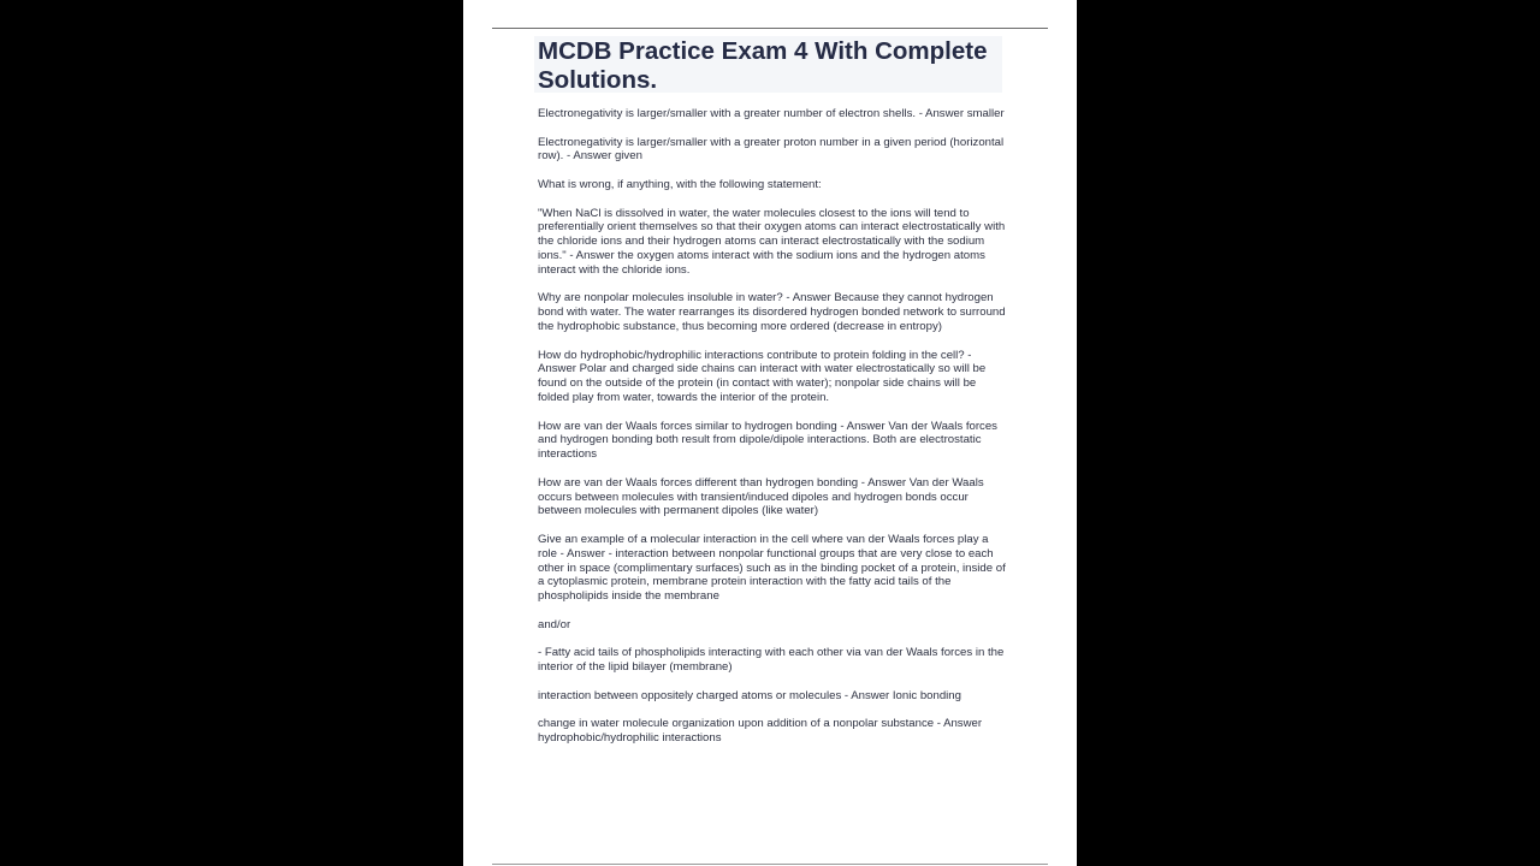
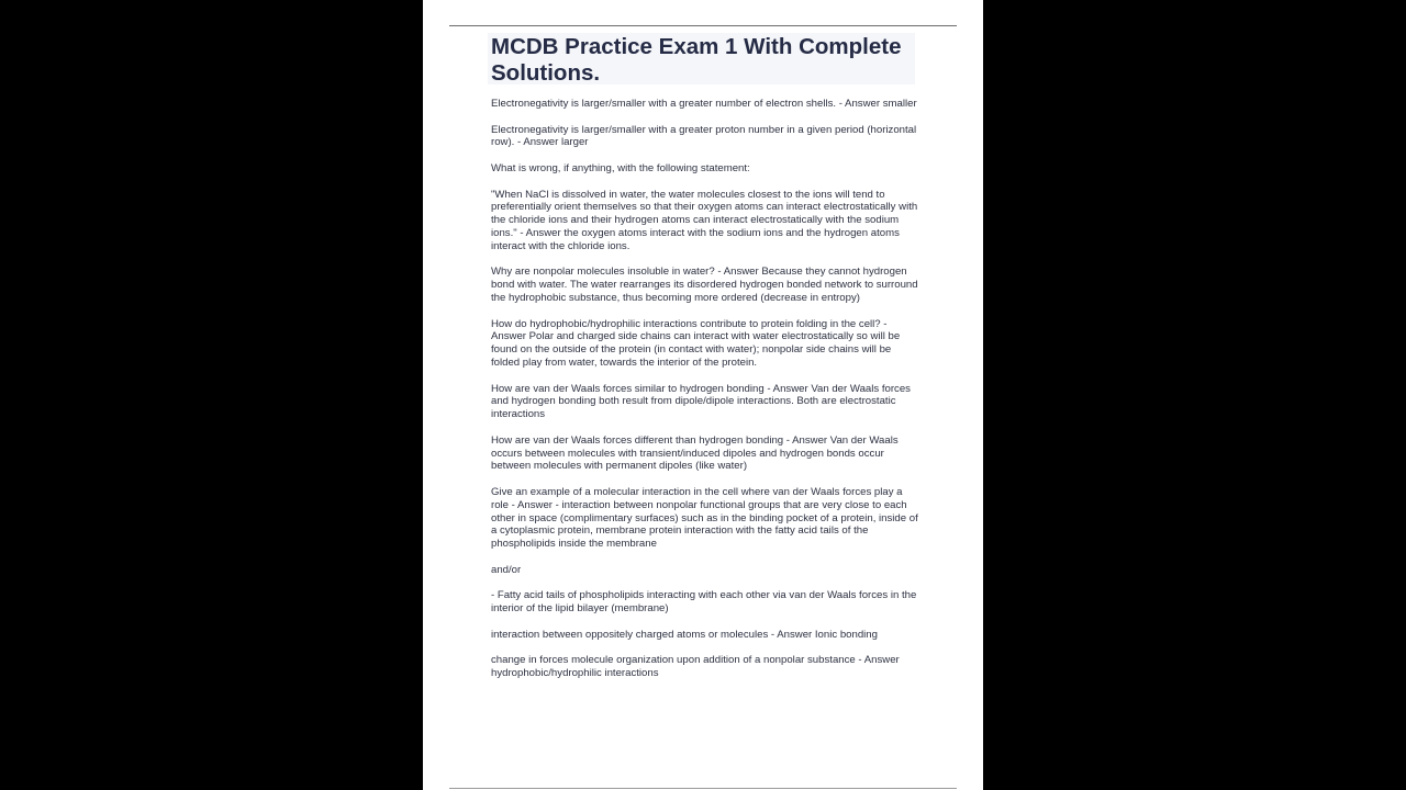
- MCDB Practice Exam 4 With Complete Solutions.
+ MCDB Practice Exam 1 With Complete Solutions.
  Electronegativity is larger/smaller with a greater number of electron shells. - Answer smaller
- Electronegativity is larger/smaller with a greater proton number in a given period (horizontal row). - Answer given
+ Electronegativity is larger/smaller with a greater proton number in a given period (horizontal row). - Answer larger
  What is wrong, if anything, with the following statement:
  "When NaCl is dissolved in water, the water molecules closest to the ions will tend to preferentially orient themselves so that their oxygen atoms can interact electrostatically with the chloride ions and their hydrogen atoms can interact electrostatically with the sodium ions." - Answer the oxygen atoms interact with the sodium ions and the hydrogen atoms interact with the chloride ions.
  Why are nonpolar molecules insoluble in water? - Answer Because they cannot hydrogen bond with water. The water rearranges its disordered hydrogen bonded network to surround the hydrophobic substance, thus becoming more ordered (decrease in entropy)
  How do hydrophobic/hydrophilic interactions contribute to protein folding in the cell? - Answer Polar and charged side chains can interact with water electrostatically so will be found on the outside of the protein (in contact with water); nonpolar side chains will be folded play from water, towards the interior of the protein.
  How are van der Waals forces similar to hydrogen bonding - Answer Van der Waals forces and hydrogen bonding both result from dipole/dipole interactions. Both are electrostatic interactions
  How are van der Waals forces different than hydrogen bonding - Answer Van der Waals occurs between molecules with transient/induced dipoles and hydrogen bonds occur between molecules with permanent dipoles (like water)
  Give an example of a molecular interaction in the cell where van der Waals forces play a role - Answer - interaction between nonpolar functional groups that are very close to each other in space (complimentary surfaces) such as in the binding pocket of a protein, inside of a cytoplasmic protein, membrane protein interaction with the fatty acid tails of the phospholipids inside the membrane
  and/or
  - Fatty acid tails of phospholipids interacting with each other via van der Waals forces in the interior of the lipid bilayer (membrane)
  interaction between oppositely charged atoms or molecules - Answer Ionic bonding
- change in water molecule organization upon addition of a nonpolar substance - Answer hydrophobic/hydrophilic interactions
+ change in forces molecule organization upon addition of a nonpolar substance - Answer hydrophobic/hydrophilic interactions
